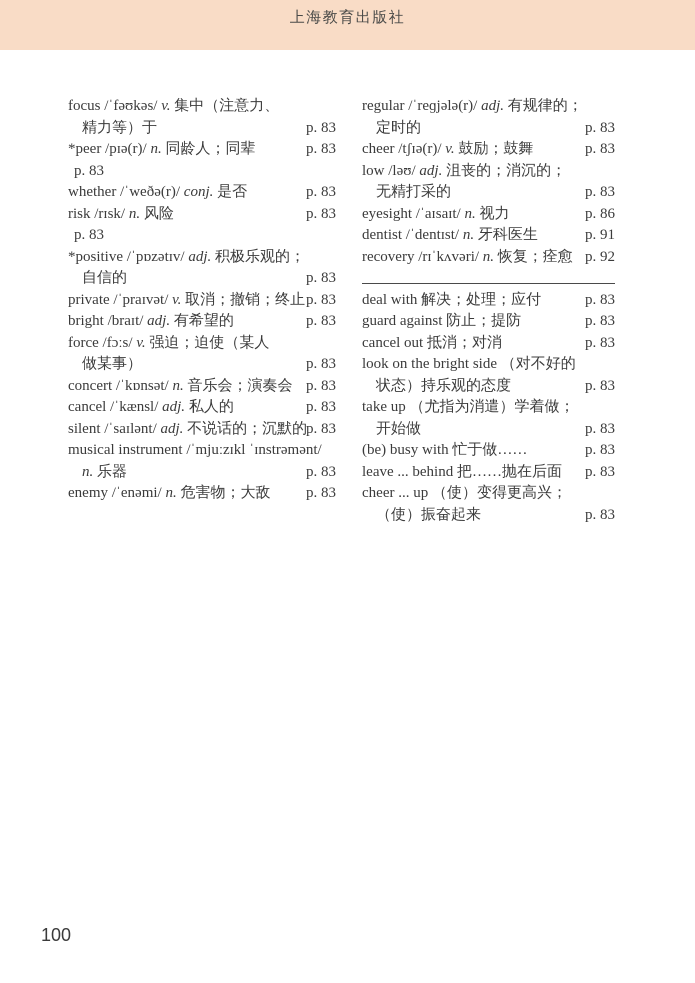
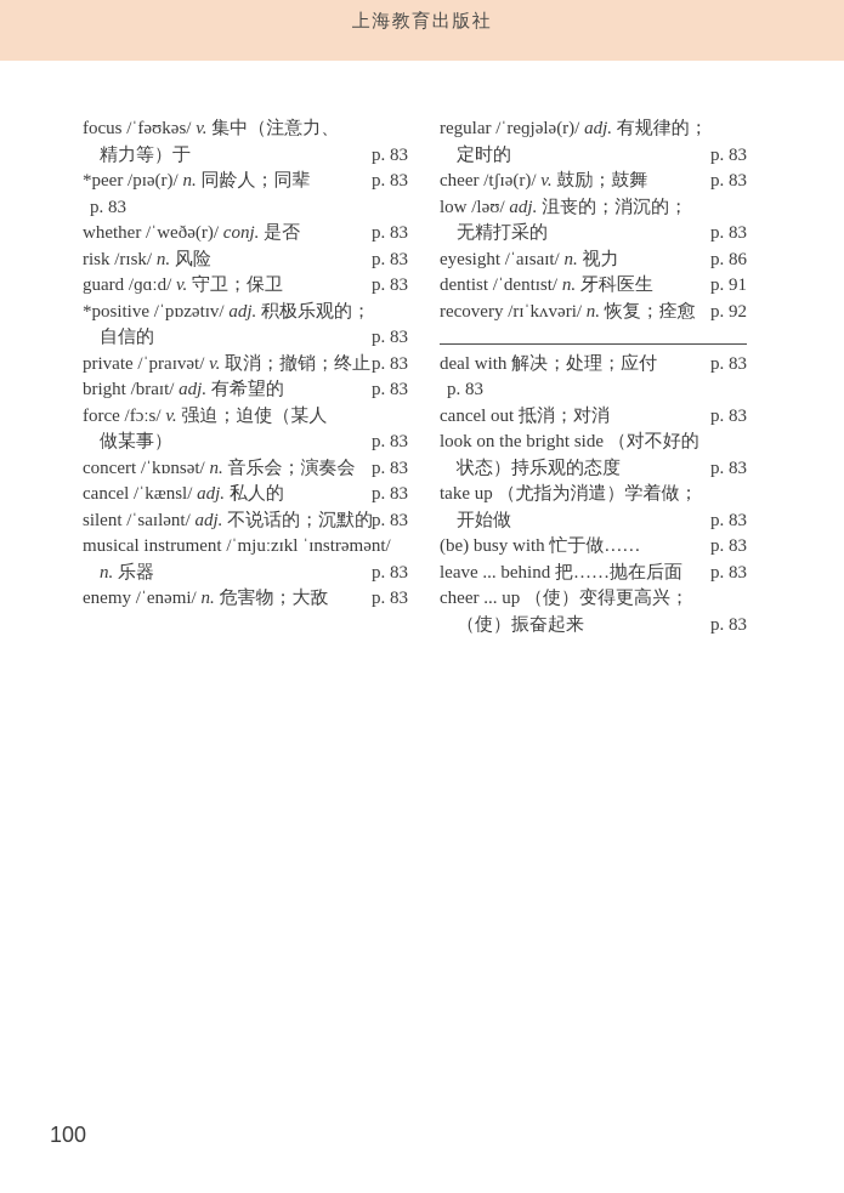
  上海教育出版社
  focus /ˈfəʊkəs/ v. 集中（注意力、
  精力等）于
  p. 83
  *peer /pɪə(r)/ n. 同龄人；同辈
  p. 83
  p. 83
  whether /ˈweðə(r)/ conj. 是否
  p. 83
  risk /rɪsk/ n. 风险
  p. 83
+ guard /ɡɑːd/ v. 守卫；保卫
  p. 83
  *positive /ˈpɒzətɪv/ adj. 积极乐观的；
  自信的
  p. 83
  private /ˈpraɪvət/ v. 取消；撤销；终止
  p. 83
  bright /braɪt/ adj. 有希望的
  p. 83
  force /fɔːs/ v. 强迫；迫使（某人
  做某事）
  p. 83
  concert /ˈkɒnsət/ n. 音乐会；演奏会
  p. 83
  cancel /ˈkænsl/ adj. 私人的
  p. 83
  silent /ˈsaɪlənt/ adj. 不说话的；沉默的
  p. 83
  musical instrument /ˈmjuːzɪkl ˈɪnstrəmənt/
  n. 乐器
  p. 83
  enemy /ˈenəmi/ n. 危害物；大敌
  p. 83
  regular /ˈreɡjələ(r)/ adj. 有规律的；
  定时的
  p. 83
  cheer /tʃɪə(r)/ v. 鼓励；鼓舞
  p. 83
  low /ləʊ/ adj. 沮丧的；消沉的；
  无精打采的
  p. 83
  eyesight /ˈaɪsaɪt/ n. 视力
  p. 86
  dentist /ˈdentɪst/ n. 牙科医生
  p. 91
  recovery /rɪˈkʌvəri/ n. 恢复；痊愈
  p. 92
  deal with 解决；处理；应付
  p. 83
- guard against 防止；提防
  p. 83
  cancel out 抵消；对消
  p. 83
  look on the bright side （对不好的
  状态）持乐观的态度
  p. 83
  take up （尤指为消遣）学着做；
  开始做
  p. 83
  (be) busy with 忙于做……
  p. 83
  leave ... behind 把……抛在后面
  p. 83
  cheer ... up （使）变得更高兴；
  （使）振奋起来
  p. 83
  100
